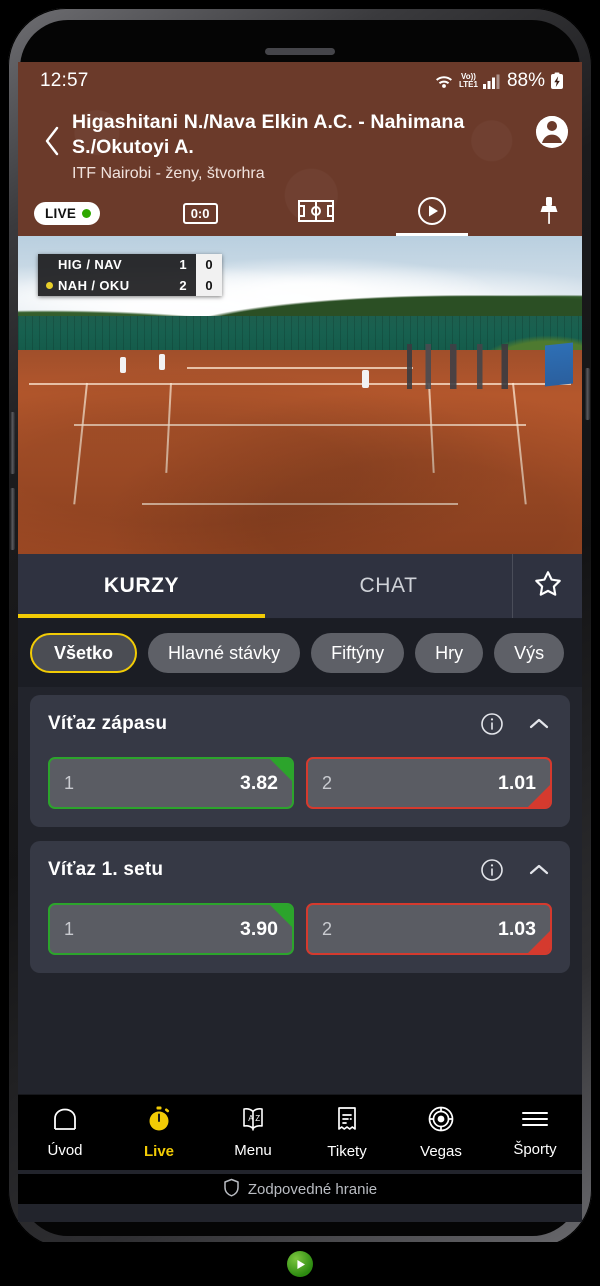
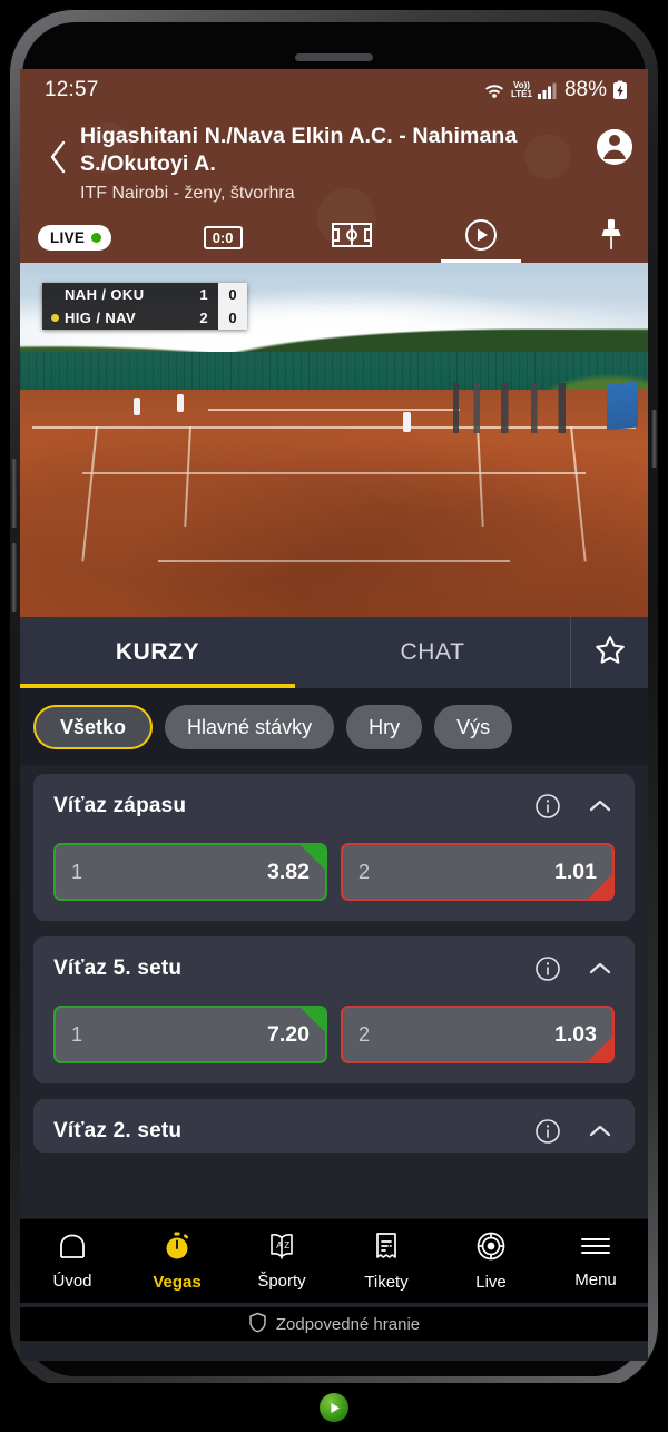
  12:57
  Vo))
  LTE1
  88%
  Higashitani N./Nava Elkin A.C. - Nahimana S./Okutoyi A.
  ITF Nairobi - ženy, štvorhra
  LIVE
  0:0
- HIG / NAV
+ NAH / OKU
  1
  0
- NAH / OKU
+ HIG / NAV
  2
  0
  KURZY
  CHAT
  Všetko
  Hlavné stávky
- Fiftýny
  Hry
  Výs
  Víťaz zápasu
  1
  3.82
  2
  1.01
- Víťaz 1. setu
+ Víťaz 5. setu
  1
- 3.90
+ 7.20
  2
  1.03
+ Víťaz 2. setu
  Úvod
- Live
+ Vegas
  A
  Z
- Menu
+ Športy
  Tikety
- Vegas
+ Live
- Športy
+ Menu
  Zodpovedné hranie
